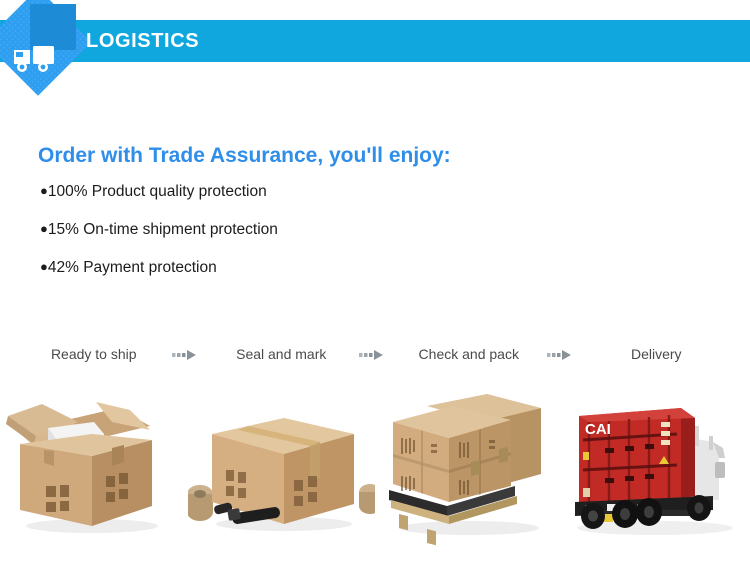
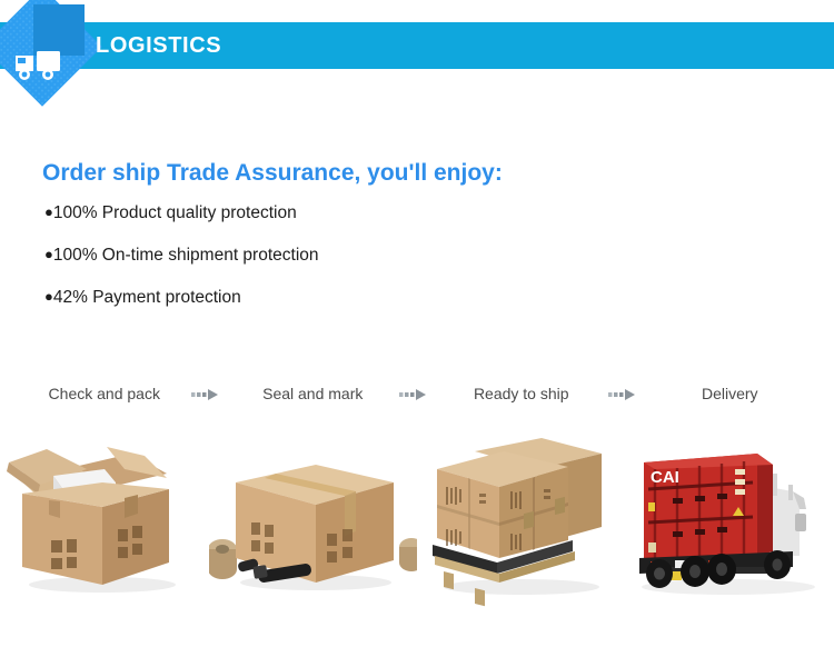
  LOGISTICS
- Order with Trade Assurance, you'll enjoy:
+ Order ship Trade Assurance, you'll enjoy:
  ●100% Product quality protection
- ●15% On-time shipment protection
+ ●100% On-time shipment protection
  ●42% Payment protection
- Ready to ship
+ Check and pack
  Seal and mark
- Check and pack
+ Ready to ship
  Delivery
  CAI
